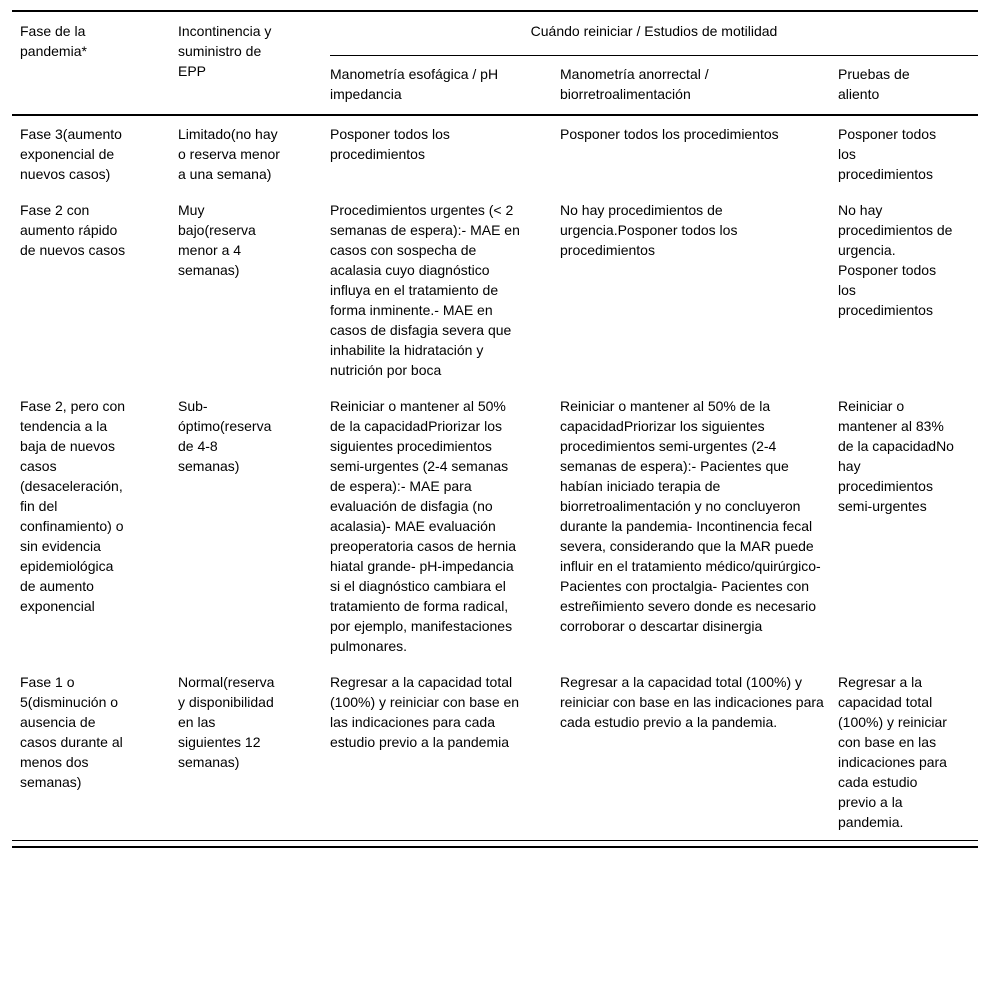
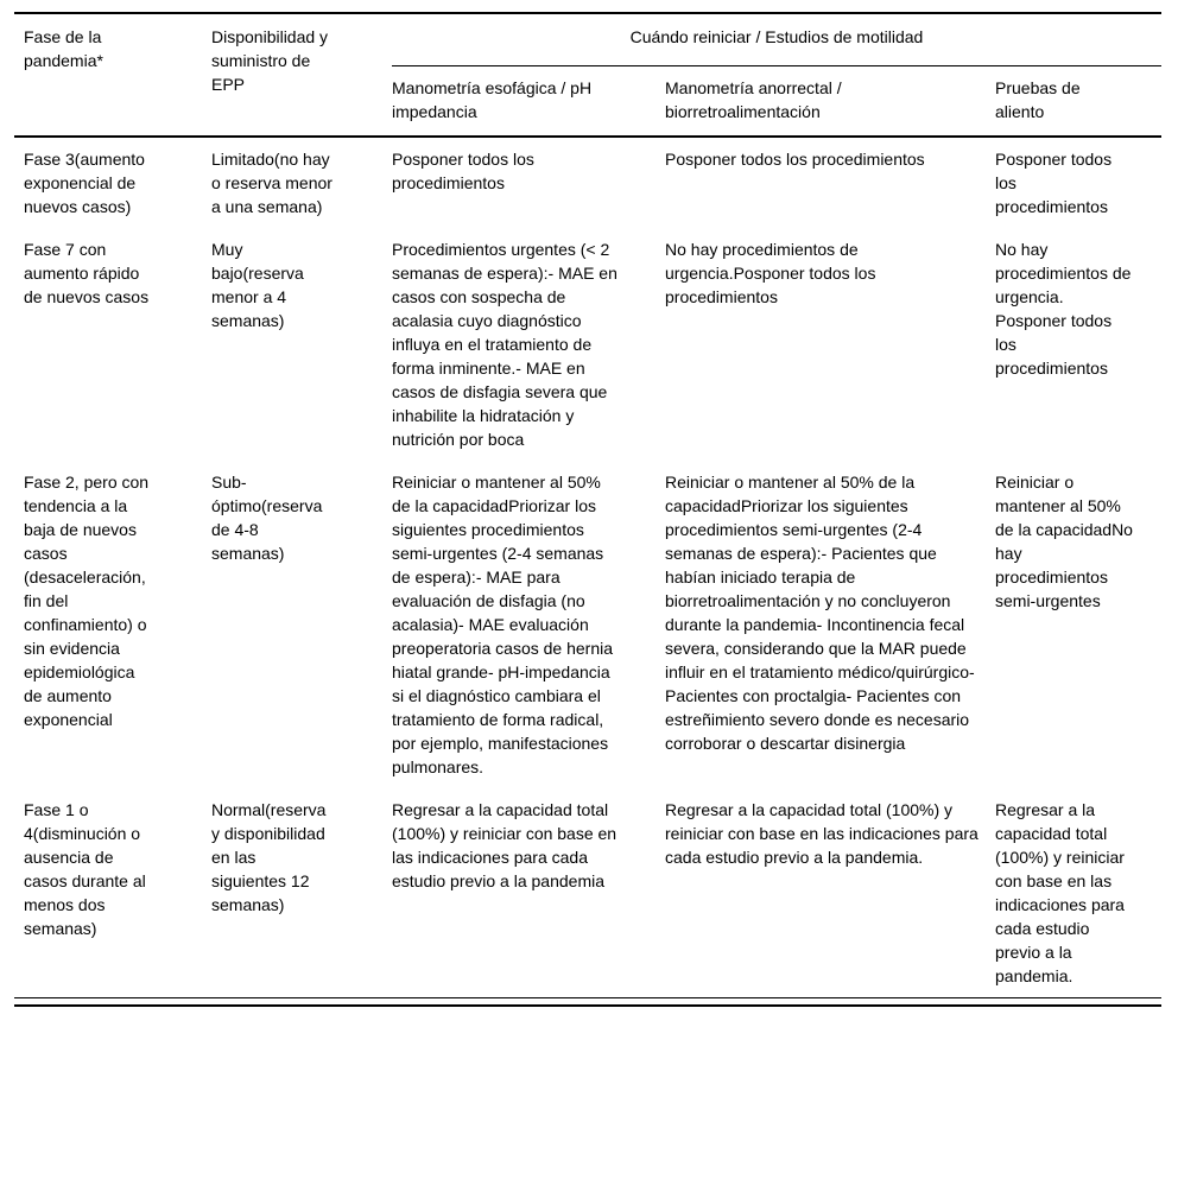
- Fase de la pandemia*	Incontinencia y suministro de EPP	Cuándo reiniciar / Estudios de motilidad
+ Fase de la pandemia*	Disponibilidad y suministro de EPP	Cuándo reiniciar / Estudios de motilidad
  Manometría esofágica / pH impedancia	Manometría anorrectal / biorretroalimentación	Pruebas de aliento
  Fase 3(aumento exponencial de nuevos casos)	Limitado(no hay o reserva menor a una semana)	Posponer todos los procedimientos	Posponer todos los procedimientos	Posponer todos los procedimientos
- Fase 2 con aumento rápido de nuevos casos	Muy bajo(reserva menor a 4 semanas)	Procedimientos urgentes (< 2 semanas de espera):- MAE en casos con sospecha de acalasia cuyo diagnóstico influya en el tratamiento de forma inminente.- MAE en casos de disfagia severa que inhabilite la hidratación y nutrición por boca	No hay procedimientos de urgencia.Posponer todos los procedimientos	No hay procedimientos de urgencia. Posponer todos los procedimientos
+ Fase 7 con aumento rápido de nuevos casos	Muy bajo(reserva menor a 4 semanas)	Procedimientos urgentes (< 2 semanas de espera):- MAE en casos con sospecha de acalasia cuyo diagnóstico influya en el tratamiento de forma inminente.- MAE en casos de disfagia severa que inhabilite la hidratación y nutrición por boca	No hay procedimientos de urgencia.Posponer todos los procedimientos	No hay procedimientos de urgencia. Posponer todos los procedimientos
- Fase 2, pero con tendencia a la baja de nuevos casos (desaceleración, fin del confinamiento) o sin evidencia epidemiológica de aumento exponencial	Sub-óptimo(reserva de 4-8 semanas)	Reiniciar o mantener al 50% de la capacidadPriorizar los siguientes procedimientos semi-urgentes (2-4 semanas de espera):- MAE para evaluación de disfagia (no acalasia)- MAE evaluación preoperatoria casos de hernia hiatal grande- pH-impedancia si el diagnóstico cambiara el tratamiento de forma radical, por ejemplo, manifestaciones pulmonares.	Reiniciar o mantener al 50% de la capacidadPriorizar los siguientes procedimientos semi-urgentes (2-4 semanas de espera):- Pacientes que habían iniciado terapia de biorretroalimentación y no concluyeron durante la pandemia- Incontinencia fecal severa, considerando que la MAR puede influir en el tratamiento médico/quirúrgico- Pacientes con proctalgia- Pacientes con estreñimiento severo donde es necesario corroborar o descartar disinergia	Reiniciar o mantener al 83% de la capacidadNo hay procedimientos semi-urgentes
+ Fase 2, pero con tendencia a la baja de nuevos casos (desaceleración, fin del confinamiento) o sin evidencia epidemiológica de aumento exponencial	Sub-óptimo(reserva de 4-8 semanas)	Reiniciar o mantener al 50% de la capacidadPriorizar los siguientes procedimientos semi-urgentes (2-4 semanas de espera):- MAE para evaluación de disfagia (no acalasia)- MAE evaluación preoperatoria casos de hernia hiatal grande- pH-impedancia si el diagnóstico cambiara el tratamiento de forma radical, por ejemplo, manifestaciones pulmonares.	Reiniciar o mantener al 50% de la capacidadPriorizar los siguientes procedimientos semi-urgentes (2-4 semanas de espera):- Pacientes que habían iniciado terapia de biorretroalimentación y no concluyeron durante la pandemia- Incontinencia fecal severa, considerando que la MAR puede influir en el tratamiento médico/quirúrgico- Pacientes con proctalgia- Pacientes con estreñimiento severo donde es necesario corroborar o descartar disinergia	Reiniciar o mantener al 50% de la capacidadNo hay procedimientos semi-urgentes
- Fase 1 o 5(disminución o ausencia de casos durante al menos dos semanas)	Normal(reserva y disponibilidad en las siguientes 12 semanas)	Regresar a la capacidad total (100%) y reiniciar con base en las indicaciones para cada estudio previo a la pandemia	Regresar a la capacidad total (100%) y reiniciar con base en las indicaciones para cada estudio previo a la pandemia.	Regresar a la capacidad total (100%) y reiniciar con base en las indicaciones para cada estudio previo a la pandemia.
+ Fase 1 o 4(disminución o ausencia de casos durante al menos dos semanas)	Normal(reserva y disponibilidad en las siguientes 12 semanas)	Regresar a la capacidad total (100%) y reiniciar con base en las indicaciones para cada estudio previo a la pandemia	Regresar a la capacidad total (100%) y reiniciar con base en las indicaciones para cada estudio previo a la pandemia.	Regresar a la capacidad total (100%) y reiniciar con base en las indicaciones para cada estudio previo a la pandemia.
